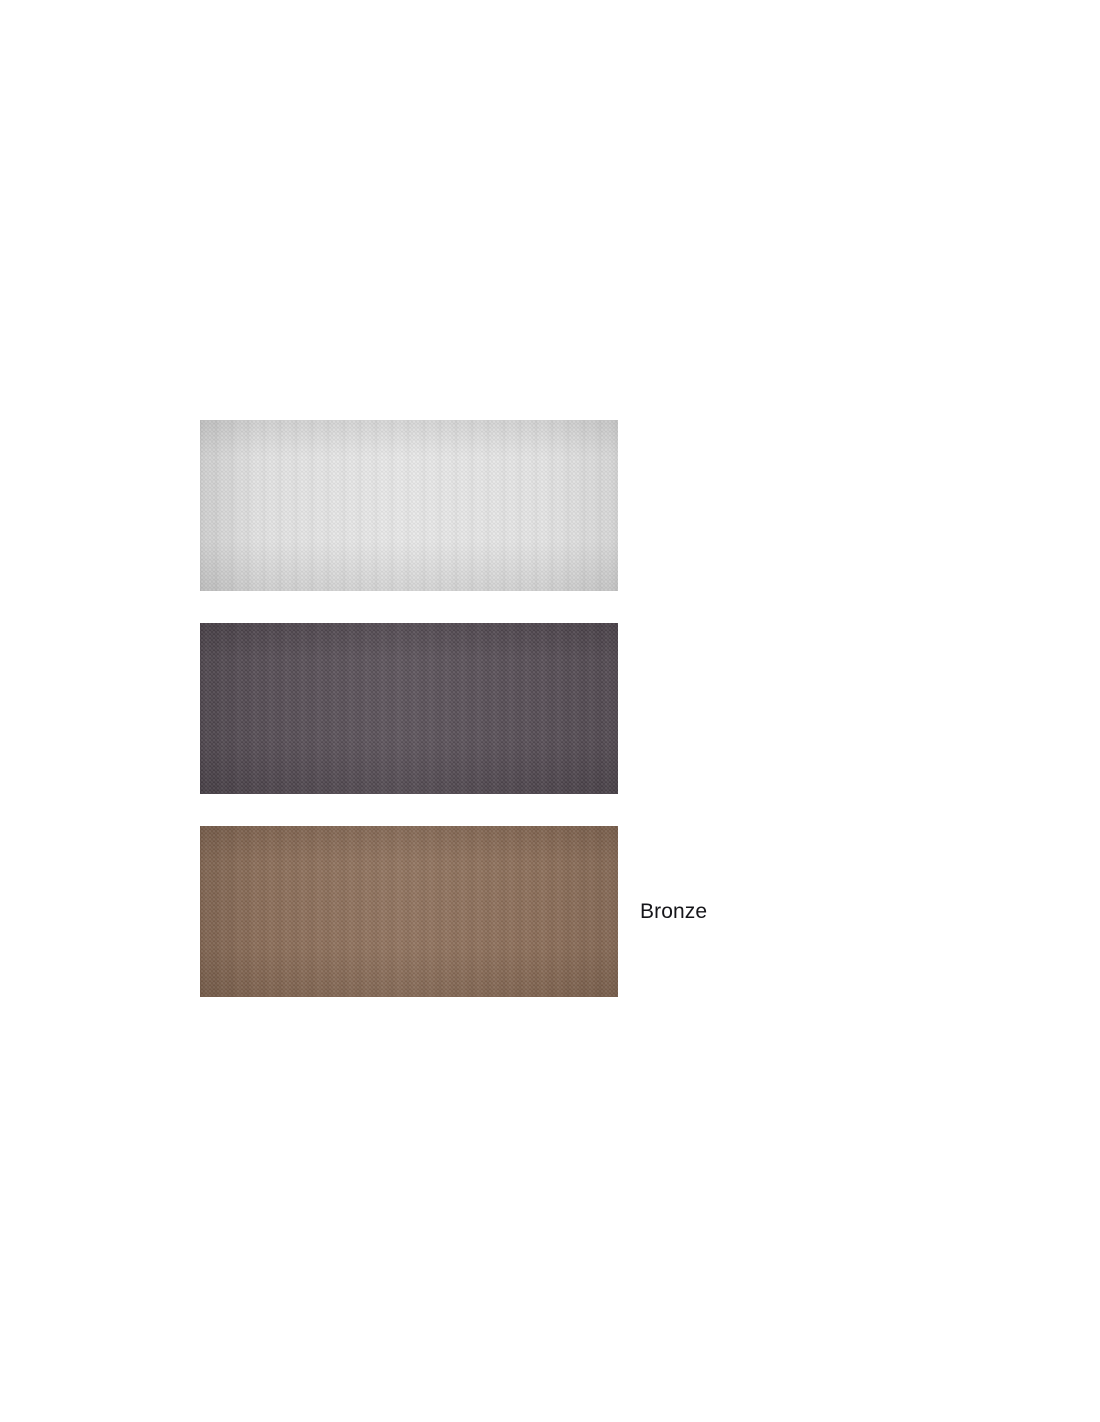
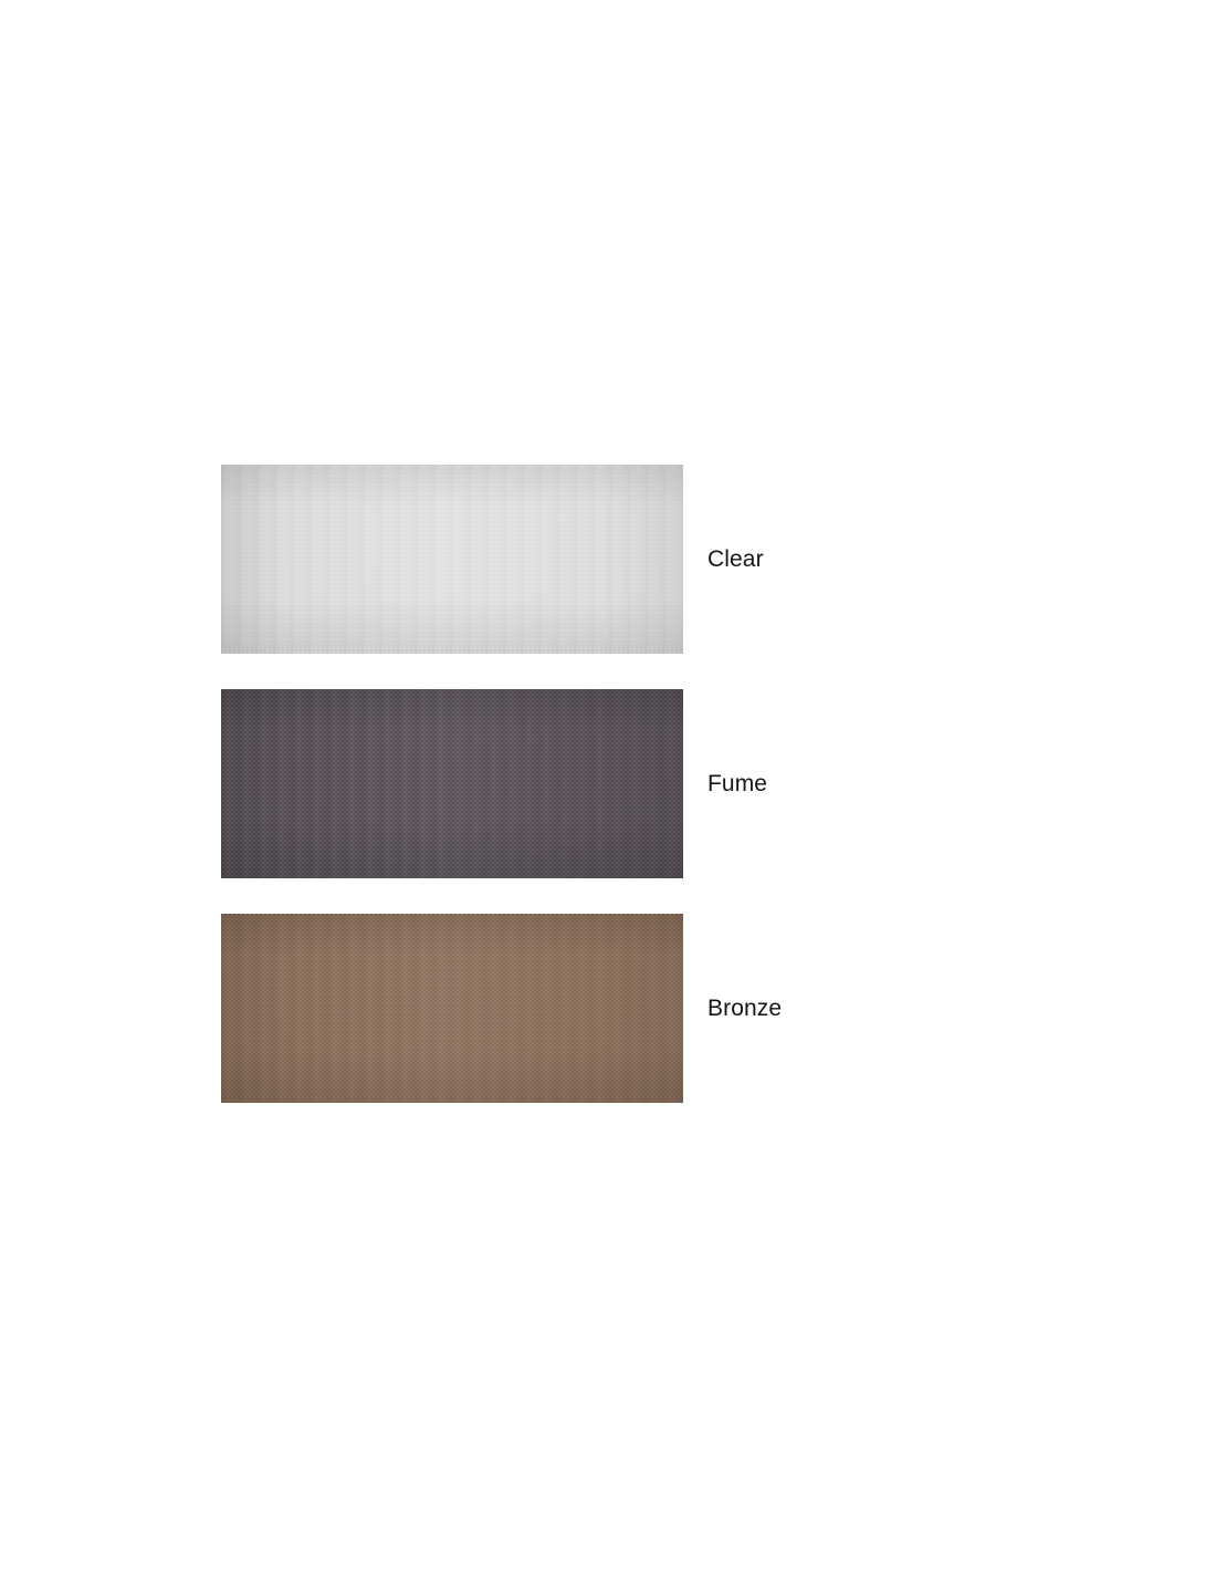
+ Clear
+ Fume
  Bronze
